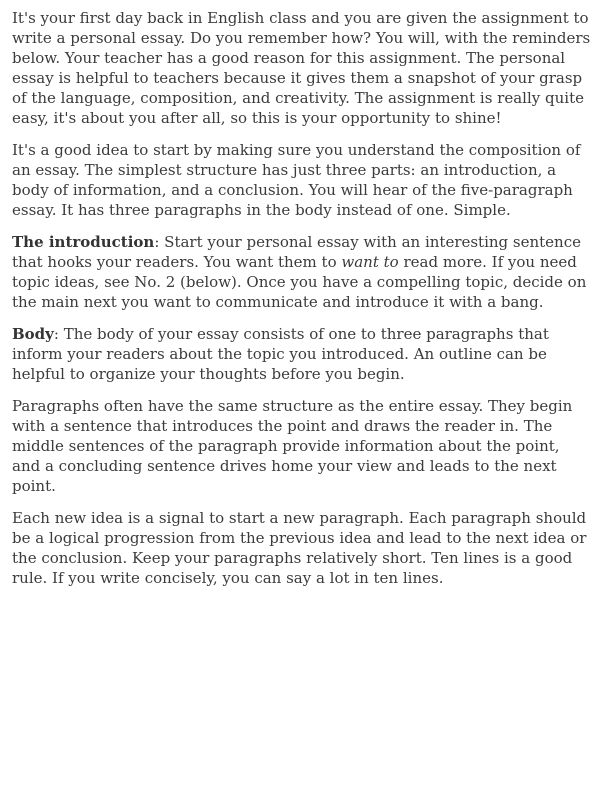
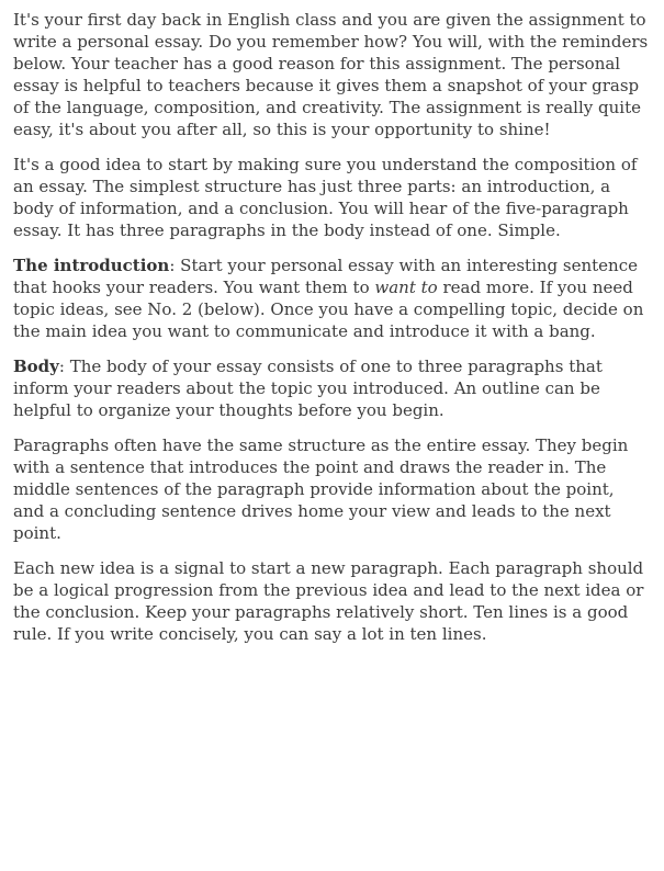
  It's your first day back in English class and you are given the assignment to write a personal essay. Do you remember how? You will, with the reminders below. Your teacher has a good reason for this assignment. The personal essay is helpful to teachers because it gives them a snapshot of your grasp of the language, composition, and creativity. The assignment is really quite easy, it's about you after all, so this is your opportunity to shine!
  It's a good idea to start by making sure you understand the composition of an essay. The simplest structure has just three parts: an introduction, a body of information, and a conclusion. You will hear of the five-paragraph essay. It has three paragraphs in the body instead of one. Simple.
- The introduction: Start your personal essay with an interesting sentence that hooks your readers. You want them to want to read more. If you need topic ideas, see No. 2 (below). Once you have a compelling topic, decide on the main next you want to communicate and introduce it with a bang.
+ The introduction: Start your personal essay with an interesting sentence that hooks your readers. You want them to want to read more. If you need topic ideas, see No. 2 (below). Once you have a compelling topic, decide on the main idea you want to communicate and introduce it with a bang.
  Body: The body of your essay consists of one to three paragraphs that inform your readers about the topic you introduced. An outline can be helpful to organize your thoughts before you begin.
  Paragraphs often have the same structure as the entire essay. They begin with a sentence that introduces the point and draws the reader in. The middle sentences of the paragraph provide information about the point, and a concluding sentence drives home your view and leads to the next point.
  Each new idea is a signal to start a new paragraph. Each paragraph should be a logical progression from the previous idea and lead to the next idea or the conclusion. Keep your paragraphs relatively short. Ten lines is a good rule. If you write concisely, you can say a lot in ten lines.
